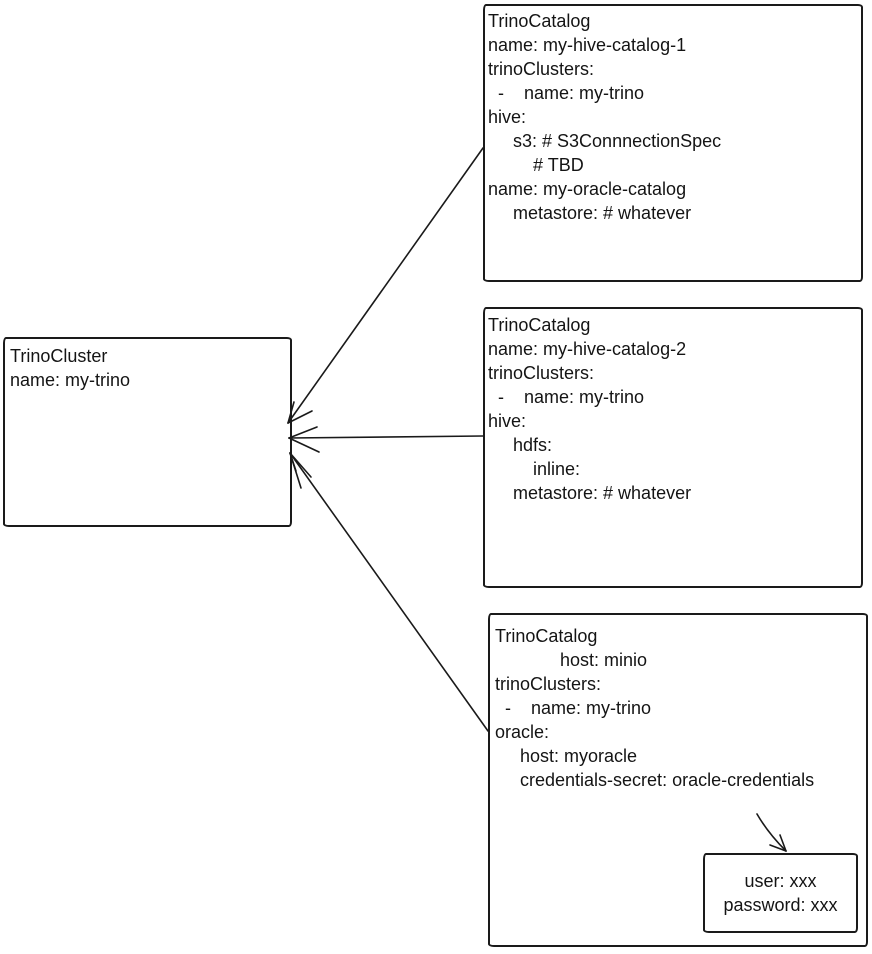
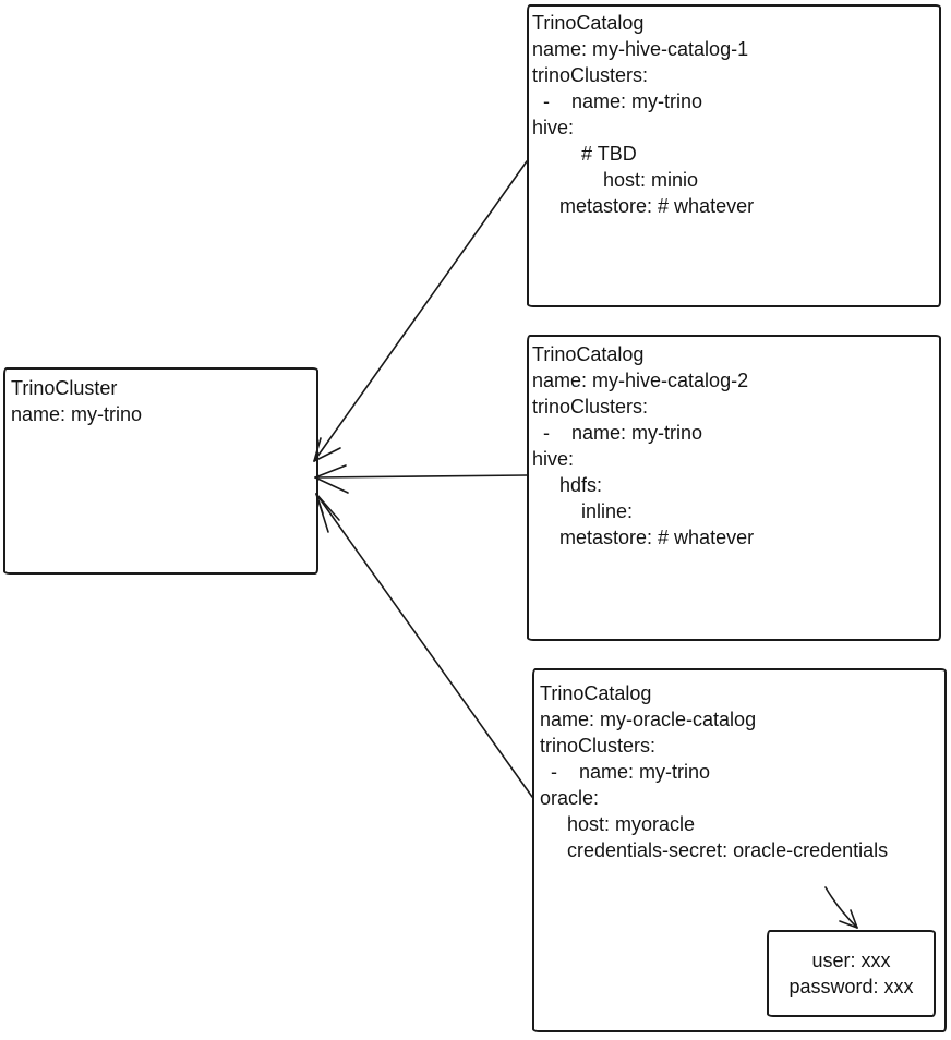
  TrinoCluster
  name: my-trino
  TrinoCatalog
  name: my-hive-catalog-1
  trinoClusters:
  - name: my-trino
  hive:
- s3: # S3ConnnectionSpec
  # TBD
- name: my-oracle-catalog
+ host: minio
  metastore: # whatever
  TrinoCatalog
  name: my-hive-catalog-2
  trinoClusters:
  - name: my-trino
  hive:
  hdfs:
  inline:
  metastore: # whatever
  TrinoCatalog
- host: minio
+ name: my-oracle-catalog
  trinoClusters:
  - name: my-trino
  oracle:
  host: myoracle
  credentials-secret: oracle-credentials
  user: xxx
  password: xxx
